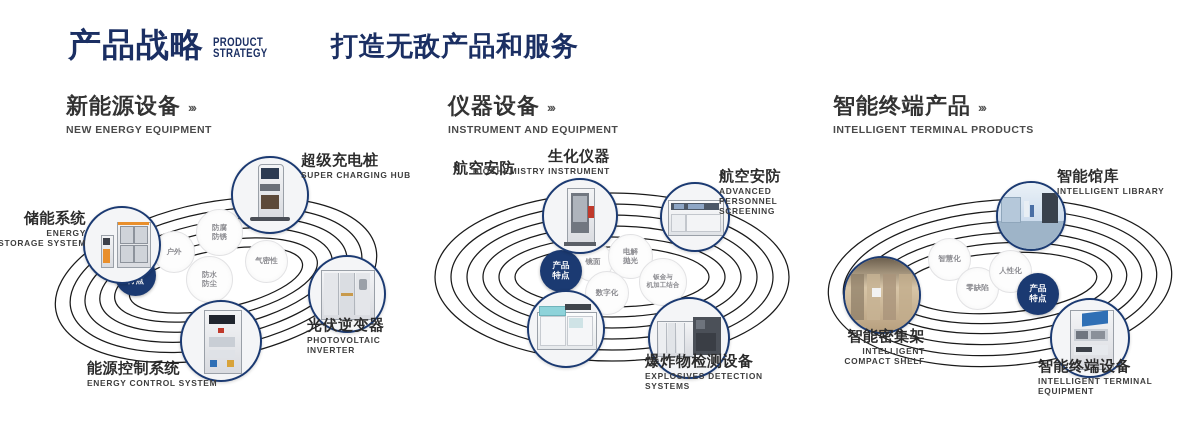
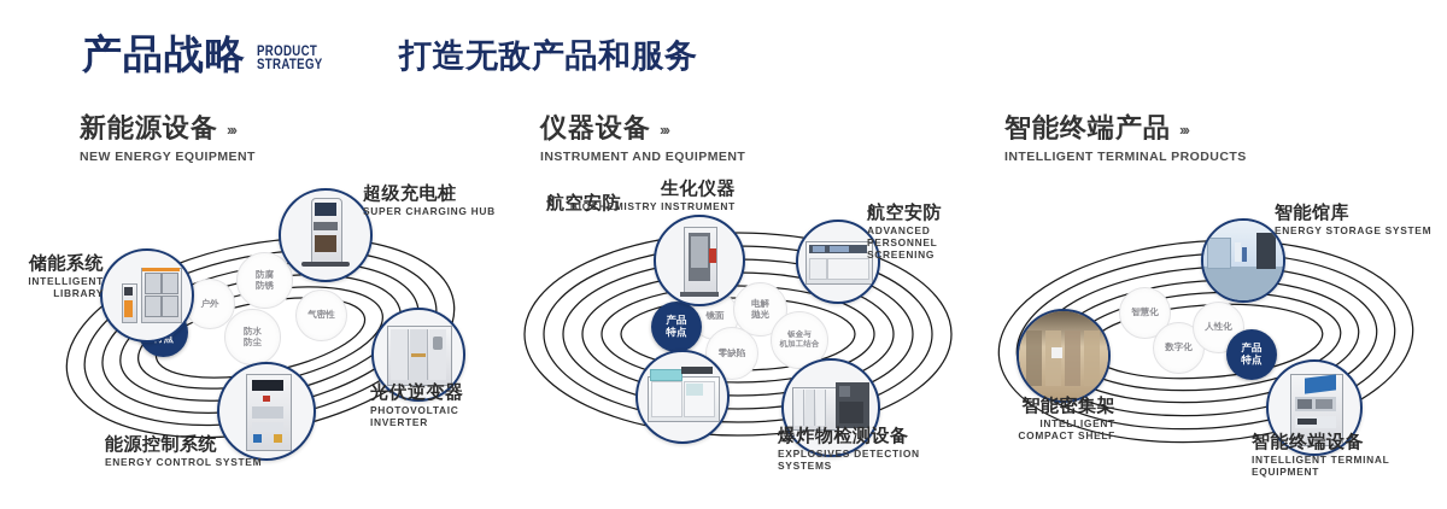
  产品战略
  PRODUCT
  STRATEGY
  打造无敌产品和服务
  新能源设备 ›››
  NEW ENERGY EQUIPMENT
  仪器设备 ›››
  INSTRUMENT AND EQUIPMENT
  智能终端产品 ›››
  INTELLIGENT TERMINAL PRODUCTS
  户外
  防腐
  防锈
  防水
  防尘
  气密性
  储能系统
- ENERGY STORAGE SYSTEM
+ INTELLIGENT LIBRARY
  超级充电桩
  SUPER CHARGING HUB
  光伏逆变器
  PHOTOVOLTAIC INVERTER
  能源控制系统
  ENERGY CONTROL SYSTEM
  镜面
  电解
  抛光
- 数字化
+ 零缺陷
  钣金与
  机加工结合
  产品
  特点
  航空安防
  生化仪器
  BIOCHEMISTRY INSTRUMENT
  航空安防
  ADVANCED PERSONNEL SCREENING
  爆炸物检测设备
  EXPLOSIVES DETECTION SYSTEMS
  智慧化
- 零缺陷
+ 数字化
  人性化
  产品
  特点
  智能馆库
- INTELLIGENT LIBRARY
+ ENERGY STORAGE SYSTEM
  智能密集架
  INTELLIGENT COMPACT SHELF
  智能终端设备
  INTELLIGENT TERMINAL EQUIPMENT
